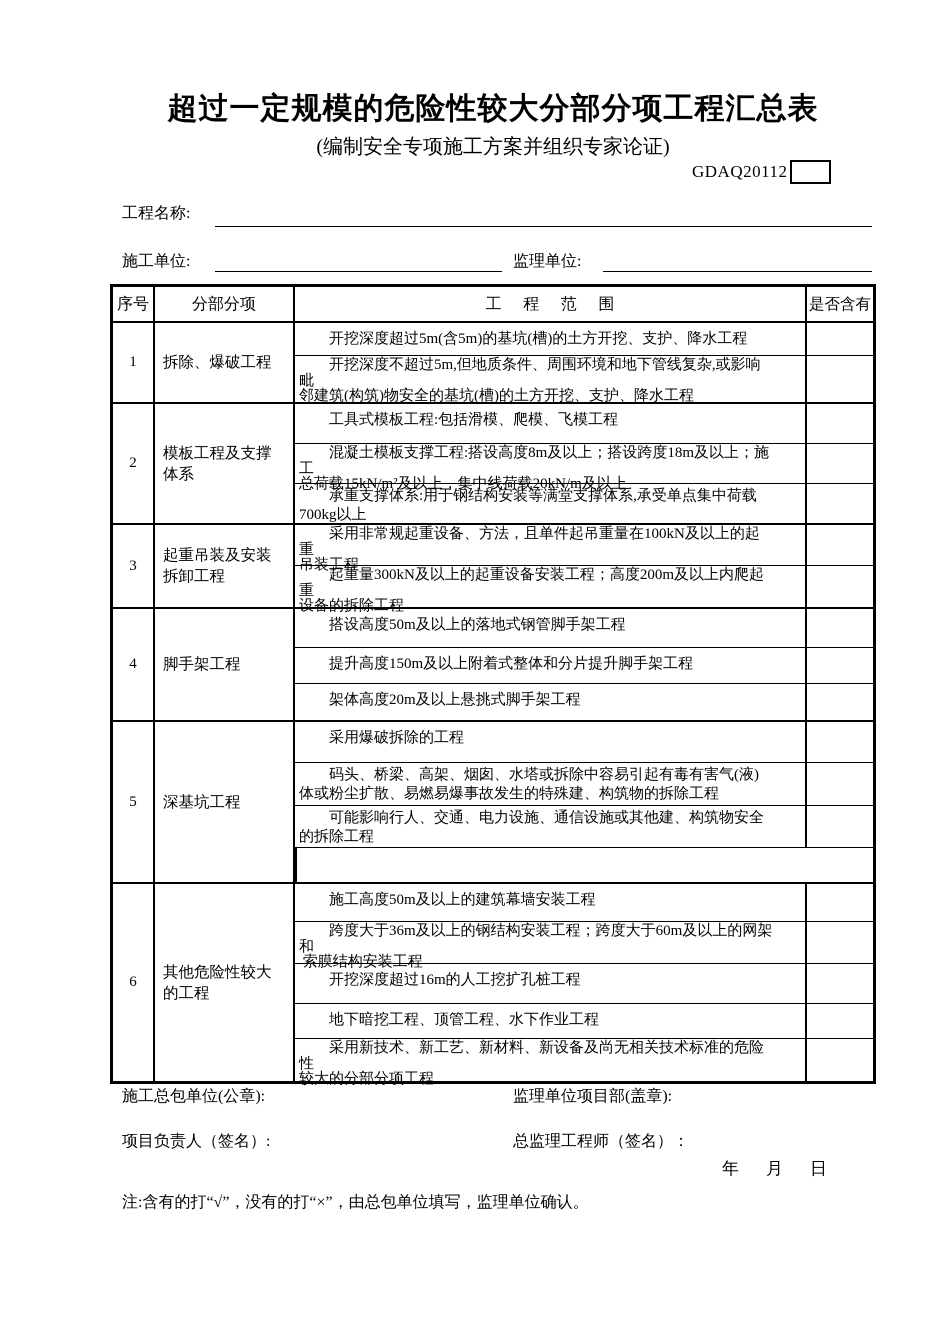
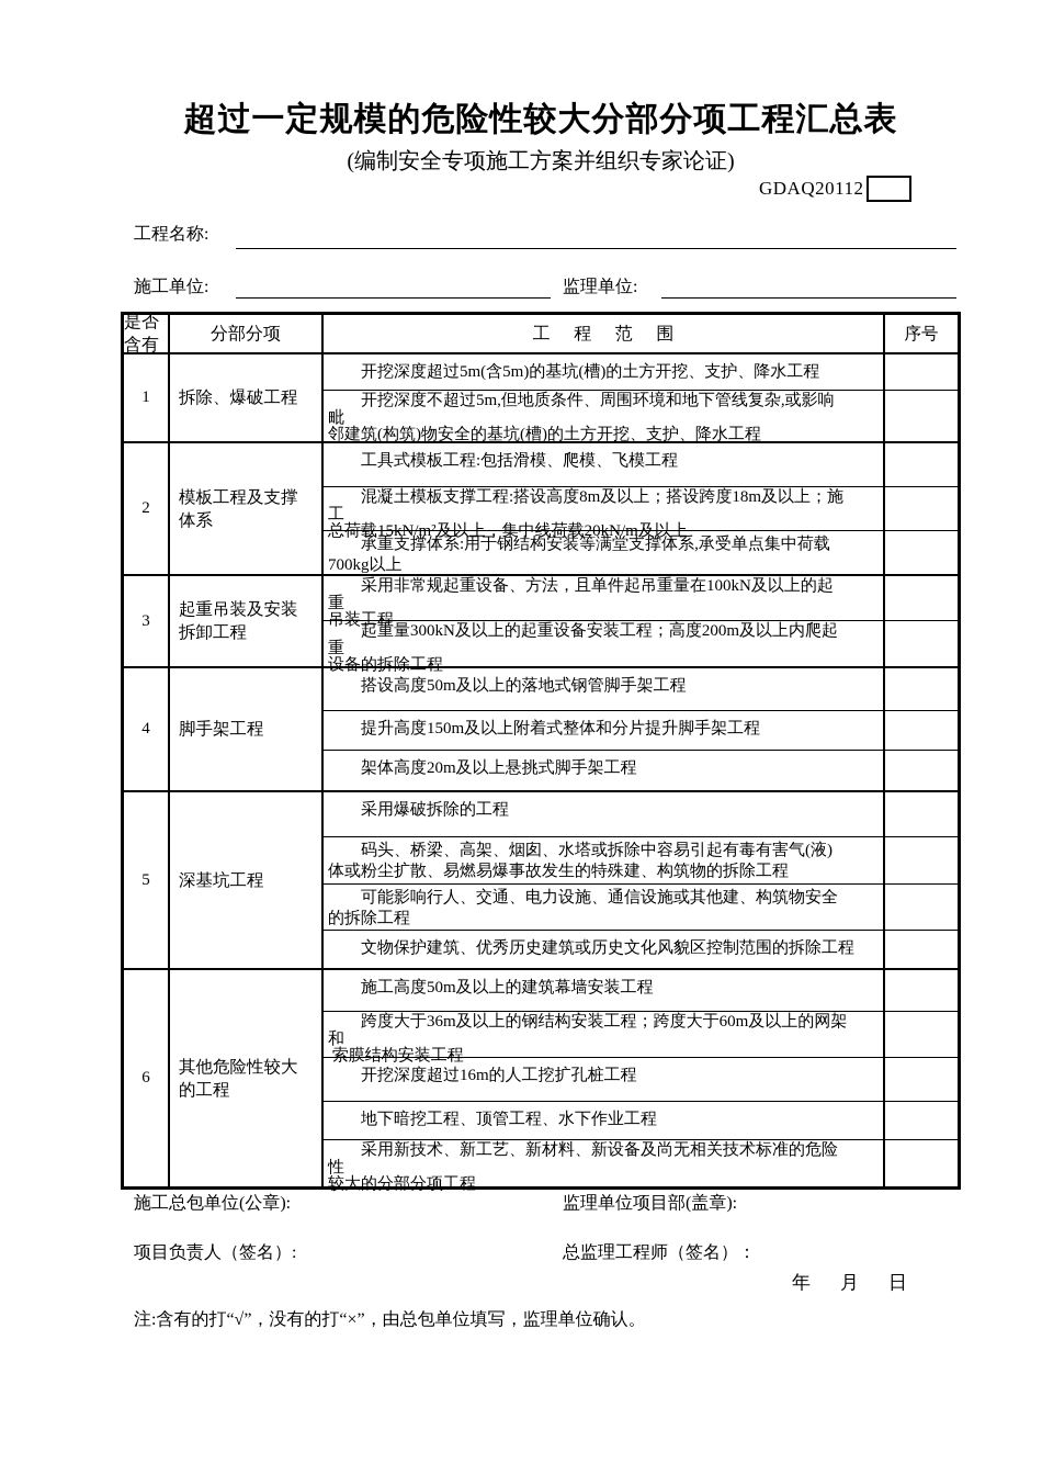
  超过一定规模的危险性较大分部分项工程汇总表
  (编制安全专项施工方案并组织专家论证)
  GDAQ20112
  工程名称:
  施工单位:
  监理单位:
- 序号
+ 是否含有
  分部分项
  工 程 范 围
- 是否含有
+ 序号
  1
  拆除、爆破工程
  开挖深度超过5m(含5m)的基坑(槽)的土方开挖、支护、降水工程
  开挖深度不超过5m,但地质条件、周围环境和地下管线复杂,或影响
  毗
  邻建筑(构筑)物安全的基坑(槽)的土方开挖、支护、降水工程
  2
  模板工程及支撑
  体系
  工具式模板工程:包括滑模、爬模、飞模工程
  混凝土模板支撑工程:搭设高度8m及以上；搭设跨度18m及以上；施
  工
  总荷载15kN/m²及以上，集中线荷载20kN/m及以上
  承重支撑体系:用于钢结构安装等满堂支撑体系,承受单点集中荷载
  700kg以上
  3
  起重吊装及安装
  拆卸工程
  采用非常规起重设备、方法，且单件起吊重量在100kN及以上的起
  重
  吊装工程
  起重量300kN及以上的起重设备安装工程；高度200m及以上内爬起
  重
  设备的拆除工程
  4
  脚手架工程
  搭设高度50m及以上的落地式钢管脚手架工程
  提升高度150m及以上附着式整体和分片提升脚手架工程
  架体高度20m及以上悬挑式脚手架工程
  5
  深基坑工程
  采用爆破拆除的工程
  码头、桥梁、高架、烟囱、水塔或拆除中容易引起有毒有害气(液)
  体或粉尘扩散、易燃易爆事故发生的特殊建、构筑物的拆除工程
  可能影响行人、交通、电力设施、通信设施或其他建、构筑物安全
  的拆除工程
+ 文物保护建筑、优秀历史建筑或历史文化风貌区控制范围的拆除工程
  6
  其他危险性较大
  的工程
  施工高度50m及以上的建筑幕墙安装工程
  跨度大于36m及以上的钢结构安装工程；跨度大于60m及以上的网架
  和
  索膜结构安装工程
  开挖深度超过16m的人工挖扩孔桩工程
  地下暗挖工程、顶管工程、水下作业工程
  采用新技术、新工艺、新材料、新设备及尚无相关技术标准的危险
  性
  较大的分部分项工程
  施工总包单位(公章):
  监理单位项目部(盖章):
  项目负责人（签名）:
  总监理工程师（签名）：
  年 月 日
  注:含有的打“√”，没有的打“×”，由总包单位填写，监理单位确认。
